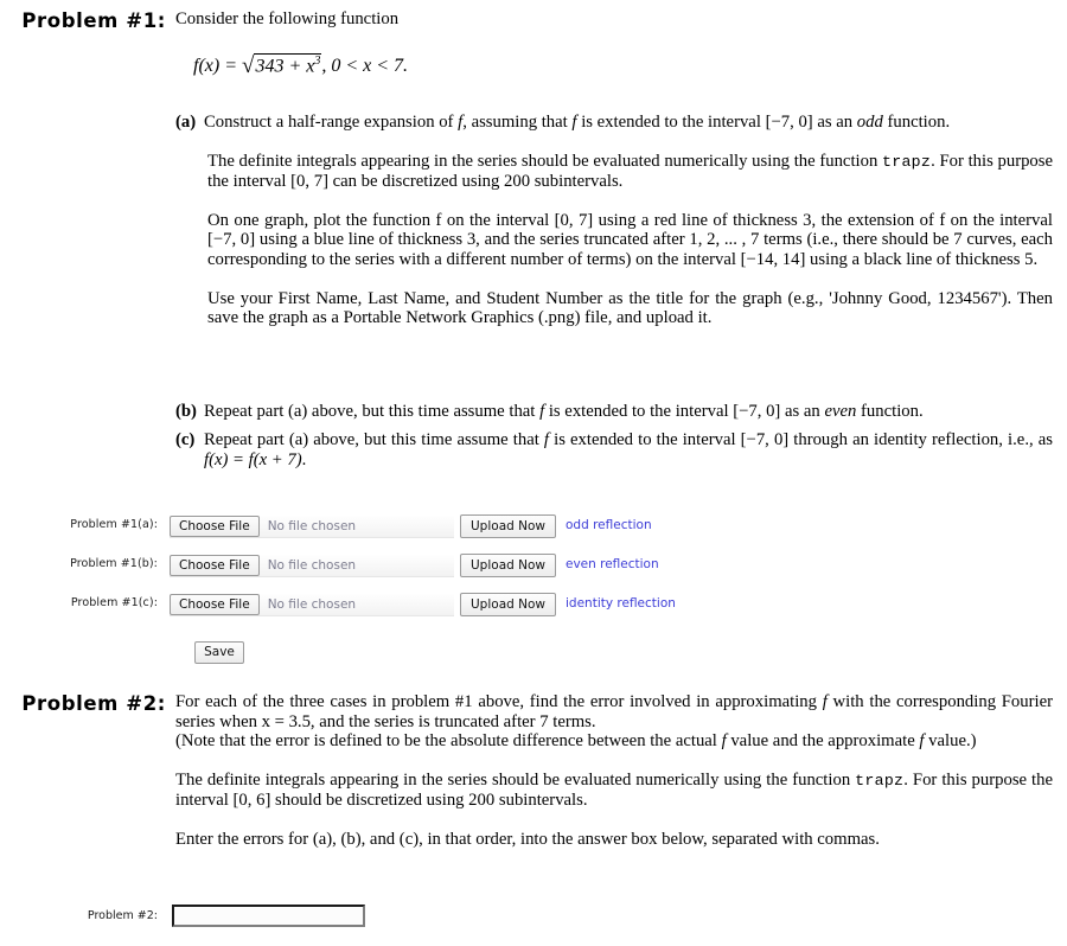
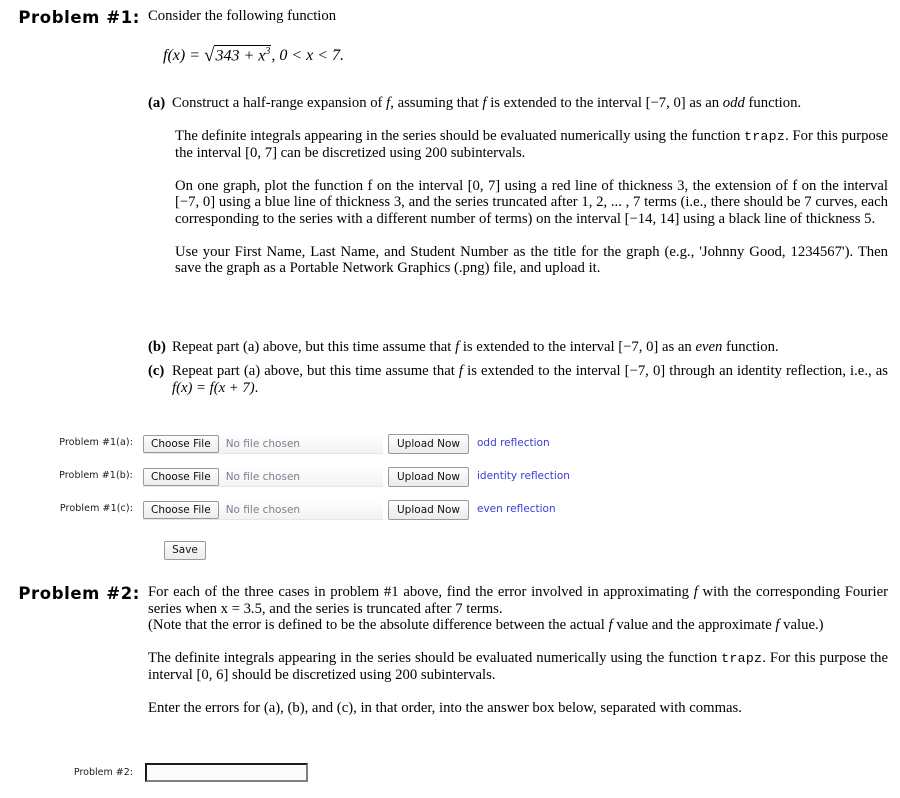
  Problem #1:
  Consider the following function
  f(x) = √343 + x3 , 0 < x < 7.
  (a)
  Construct a half-range expansion of f, assuming that f is extended to the interval [−7, 0] as an odd function.
  The definite integrals appearing in the series should be evaluated numerically using the function trapz. For this purpose the interval [0, 7] can be discretized using 200 subintervals.
  On one graph, plot the function f on the interval [0, 7] using a red line of thickness 3, the extension of f on the interval [−7, 0] using a blue line of thickness 3, and the series truncated after 1, 2, ... , 7 terms (i.e., there should be 7 curves, each corresponding to the series with a different number of terms) on the interval [−14, 14] using a black line of thickness 5.
  Use your First Name, Last Name, and Student Number as the title for the graph (e.g., 'Johnny Good, 1234567'). Then save the graph as a Portable Network Graphics (.png) file, and upload it.
  (b)
  Repeat part (a) above, but this time assume that f is extended to the interval [−7, 0] as an even function.
  (c)
  Repeat part (a) above, but this time assume that f is extended to the interval [−7, 0] through an identity reflection, i.e., as f(x) = f(x + 7).
  Problem #1(a):
  Choose File
  No file chosen
  Upload Now
  odd reflection
  Problem #1(b):
  Choose File
  No file chosen
  Upload Now
- even reflection
+ identity reflection
  Problem #1(c):
  Choose File
  No file chosen
  Upload Now
- identity reflection
+ even reflection
  Save
  Problem #2:
  For each of the three cases in problem #1 above, find the error involved in approximating f with the corresponding Fourier series when x = 3.5, and the series is truncated after 7 terms.
  (Note that the error is defined to be the absolute difference between the actual f value and the approximate f value.)
  The definite integrals appearing in the series should be evaluated numerically using the function trapz. For this purpose the interval [0, 6] should be discretized using 200 subintervals.
  Enter the errors for (a), (b), and (c), in that order, into the answer box below, separated with commas.
  Problem #2:
